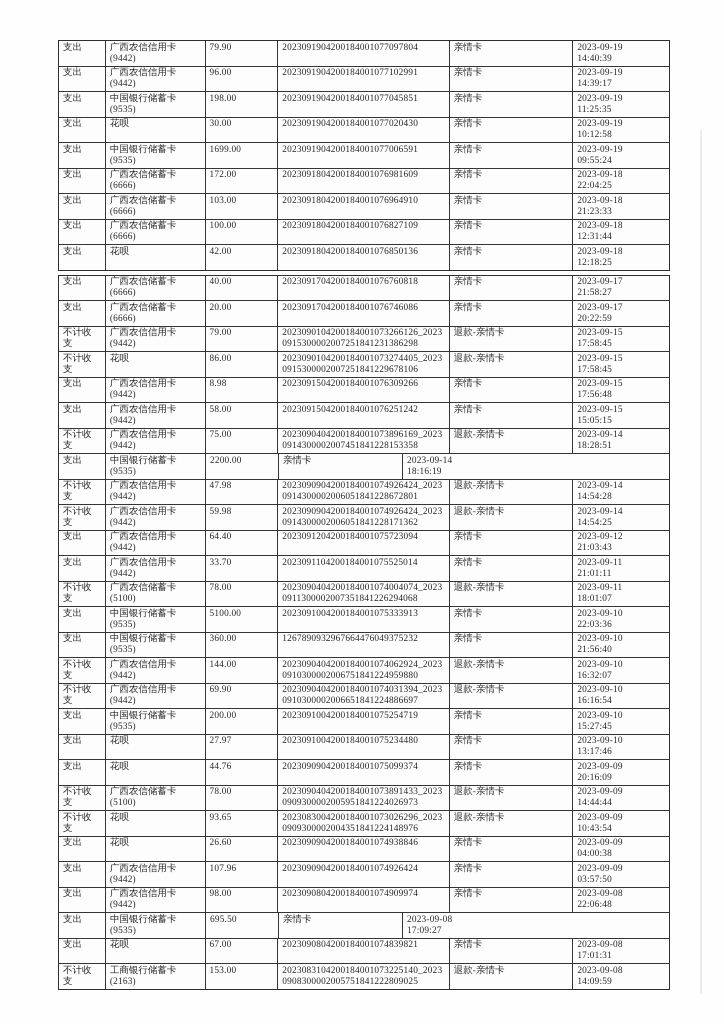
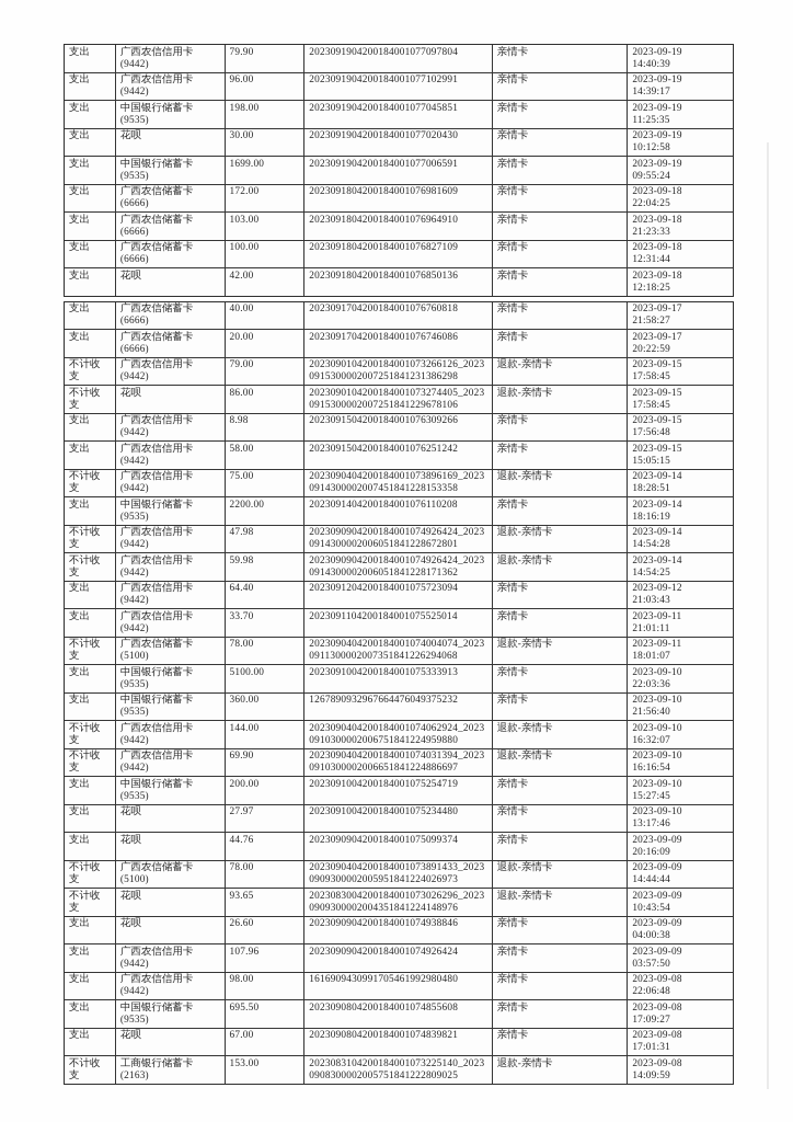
  支出
  广西农信信用卡
  (9442)
  79.90
  2023091904200184001077097804
  亲情卡
  2023-09-19
  14:40:39
  支出
  广西农信信用卡
  (9442)
  96.00
  2023091904200184001077102991
  亲情卡
  2023-09-19
  14:39:17
  支出
  中国银行储蓄卡
  (9535)
  198.00
  2023091904200184001077045851
  亲情卡
  2023-09-19
  11:25:35
  支出
  花呗
  30.00
  2023091904200184001077020430
  亲情卡
  2023-09-19
  10:12:58
  支出
  中国银行储蓄卡
  (9535)
  1699.00
  2023091904200184001077006591
  亲情卡
  2023-09-19
  09:55:24
  支出
  广西农信储蓄卡
  (6666)
  172.00
  2023091804200184001076981609
  亲情卡
  2023-09-18
  22:04:25
  支出
  广西农信储蓄卡
  (6666)
  103.00
  2023091804200184001076964910
  亲情卡
  2023-09-18
  21:23:33
  支出
  广西农信储蓄卡
  (6666)
  100.00
  2023091804200184001076827109
  亲情卡
  2023-09-18
  12:31:44
  支出
  花呗
  42.00
  2023091804200184001076850136
  亲情卡
  2023-09-18
  12:18:25
  支出
  广西农信储蓄卡
  (6666)
  40.00
  2023091704200184001076760818
  亲情卡
  2023-09-17
  21:58:27
  支出
  广西农信储蓄卡
  (6666)
  20.00
  2023091704200184001076746086
  亲情卡
  2023-09-17
  20:22:59
  不计收支
  广西农信信用卡
  (9442)
  79.00
  2023090104200184001073266126_2023
  0915300002007251841231386298
  退款-亲情卡
  2023-09-15
  17:58:45
  不计收支
  花呗
  86.00
  2023090104200184001073274405_2023
  0915300002007251841229678106
  退款-亲情卡
  2023-09-15
  17:58:45
  支出
  广西农信信用卡
  (9442)
  8.98
  2023091504200184001076309266
  亲情卡
  2023-09-15
  17:56:48
  支出
  广西农信信用卡
  (9442)
  58.00
  2023091504200184001076251242
  亲情卡
  2023-09-15
  15:05:15
  不计收支
  广西农信信用卡
  (9442)
  75.00
  2023090404200184001073896169_2023
  0914300002007451841228153358
  退款-亲情卡
  2023-09-14
  18:28:51
  支出
  中国银行储蓄卡
  (9535)
  2200.00
+ 2023091404200184001076110208
  亲情卡
  2023-09-14
  18:16:19
  不计收支
  广西农信信用卡
  (9442)
  47.98
  2023090904200184001074926424_2023
  0914300002006051841228672801
  退款-亲情卡
  2023-09-14
  14:54:28
  不计收支
  广西农信信用卡
  (9442)
  59.98
  2023090904200184001074926424_2023
  0914300002006051841228171362
  退款-亲情卡
  2023-09-14
  14:54:25
  支出
  广西农信信用卡
  (9442)
  64.40
  2023091204200184001075723094
  亲情卡
  2023-09-12
  21:03:43
  支出
  广西农信信用卡
  (9442)
  33.70
  2023091104200184001075525014
  亲情卡
  2023-09-11
  21:01:11
  不计收支
  广西农信储蓄卡
  (5100)
  78.00
  2023090404200184001074004074_2023
  0911300002007351841226294068
  退款-亲情卡
  2023-09-11
  18:01:07
  支出
  中国银行储蓄卡
  (9535)
  5100.00
  2023091004200184001075333913
  亲情卡
  2023-09-10
  22:03:36
  支出
  中国银行储蓄卡
  (9535)
  360.00
  1267890932967664476049375232
  亲情卡
  2023-09-10
  21:56:40
  不计收支
  广西农信信用卡
  (9442)
  144.00
  2023090404200184001074062924_2023
  0910300002006751841224959880
  退款-亲情卡
  2023-09-10
  16:32:07
  不计收支
  广西农信信用卡
  (9442)
  69.90
  2023090404200184001074031394_2023
  0910300002006651841224886697
  退款-亲情卡
  2023-09-10
  16:16:54
  支出
  中国银行储蓄卡
  (9535)
  200.00
  2023091004200184001075254719
  亲情卡
  2023-09-10
  15:27:45
  支出
  花呗
  27.97
  2023091004200184001075234480
  亲情卡
  2023-09-10
  13:17:46
  支出
  花呗
  44.76
  2023090904200184001075099374
  亲情卡
  2023-09-09
  20:16:09
  不计收支
  广西农信储蓄卡
  (5100)
  78.00
  2023090404200184001073891433_2023
  0909300002005951841224026973
  退款-亲情卡
  2023-09-09
  14:44:44
  不计收支
  花呗
  93.65
  2023083004200184001073026296_2023
  0909300002004351841224148976
  退款-亲情卡
  2023-09-09
  10:43:54
  支出
  花呗
  26.60
  2023090904200184001074938846
  亲情卡
  2023-09-09
  04:00:38
  支出
  广西农信信用卡
  (9442)
  107.96
  2023090904200184001074926424
  亲情卡
  2023-09-09
  03:57:50
  支出
  广西农信信用卡
  (9442)
  98.00
- 2023090804200184001074909974
+ 1616909430991705461992980480
  亲情卡
  2023-09-08
  22:06:48
  支出
  中国银行储蓄卡
  (9535)
  695.50
+ 2023090804200184001074855608
  亲情卡
  2023-09-08
  17:09:27
  支出
  花呗
  67.00
  2023090804200184001074839821
  亲情卡
  2023-09-08
  17:01:31
  不计收支
  工商银行储蓄卡
  (2163)
  153.00
  2023083104200184001073225140_2023
  0908300002005751841222809025
  退款-亲情卡
  2023-09-08
  14:09:59
